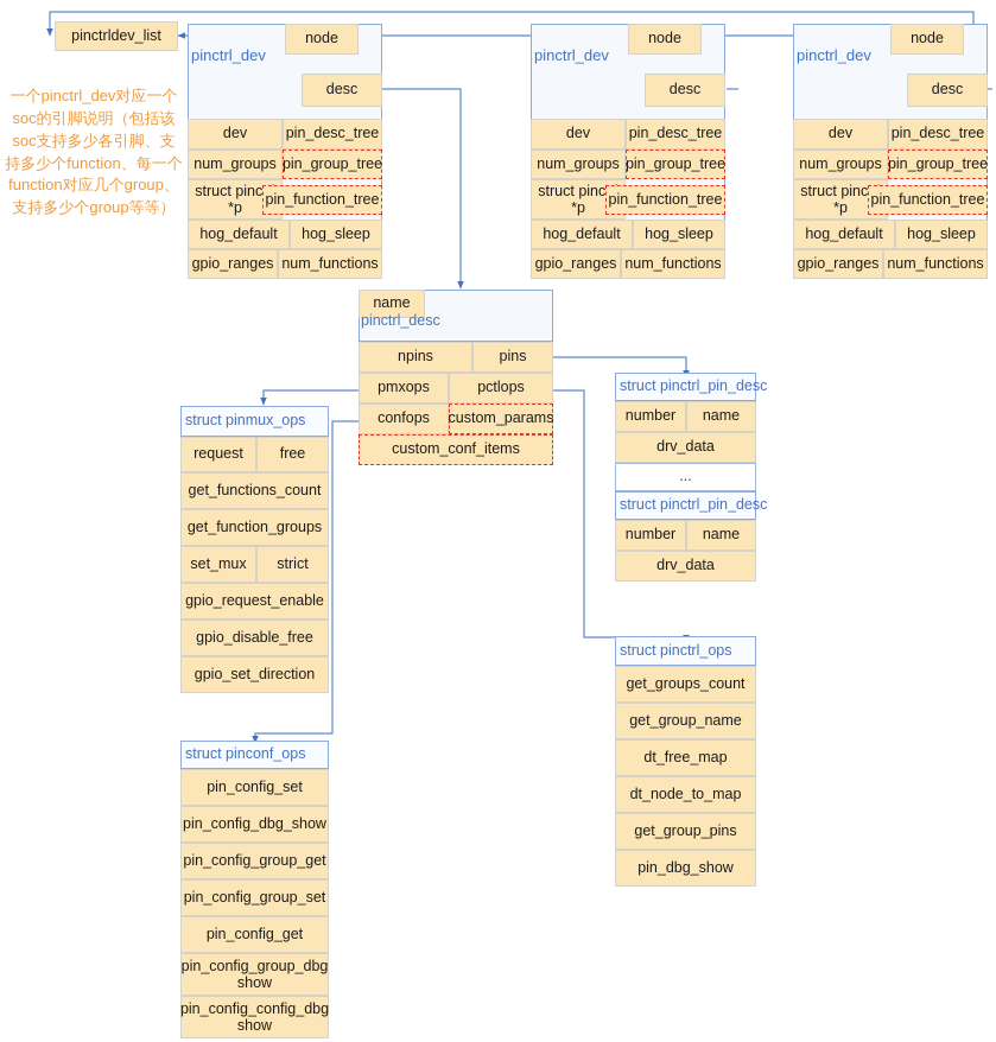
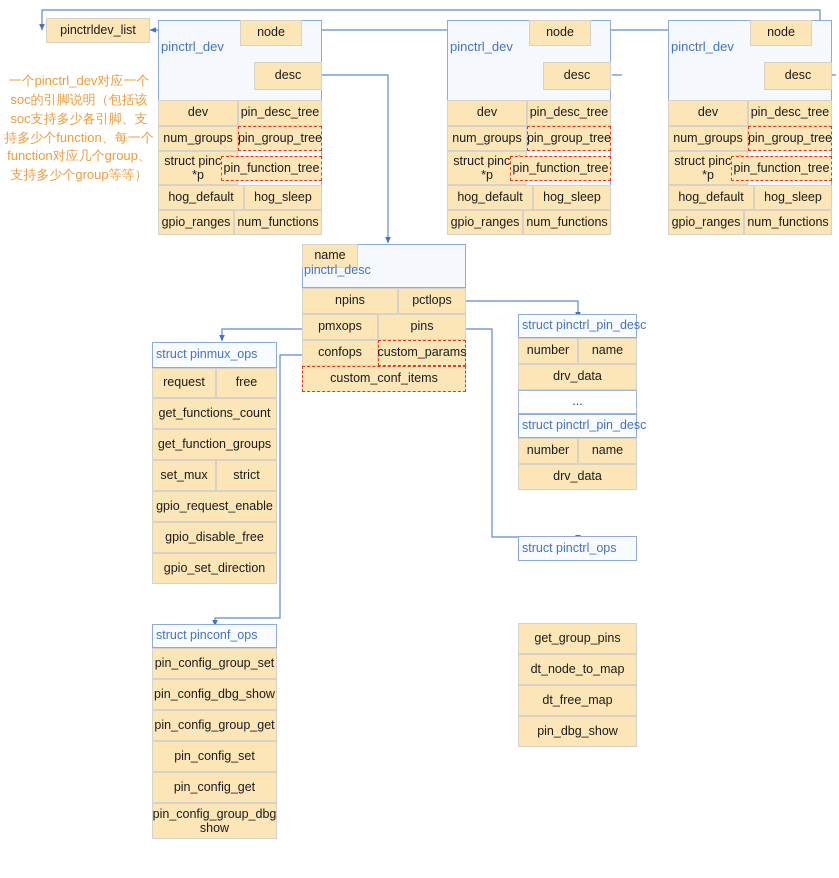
  一个pinctrl_dev对应一个soc的引脚说明（包括该soc支持多少各引脚、支持多少个function、每一个function对应几个group、支持多少个group等等）
  pinctrldev_list
  pinctrl_dev
  node
  desc
  dev
  pin_desc_tree
  num_groups
  pin_group_tree
  struct pinc *p
  pin_function_tree
  hog_default
  hog_sleep
  gpio_ranges
  num_functions
  pinctrl_dev
  node
  desc
  dev
  pin_desc_tree
  num_groups
  pin_group_tree
  struct pinc *p
  pin_function_tree
  hog_default
  hog_sleep
  gpio_ranges
  num_functions
  pinctrl_dev
  node
  desc
  dev
  pin_desc_tree
  num_groups
  pin_group_tree
  struct pinc *p
  pin_function_tree
  hog_default
  hog_sleep
  gpio_ranges
  num_functions
  name
  pinctrl_desc
  npins
- pins
+ pctlops
  pmxops
- pctlops
+ pins
  confops
  custom_params
  custom_conf_items
  struct pinmux_ops
  request
  free
  get_functions_count
  get_function_groups
  set_mux
  strict
  gpio_request_enable
  gpio_disable_free
  gpio_set_direction
  struct pinconf_ops
- pin_config_set
+ pin_config_group_set
  pin_config_dbg_show
  pin_config_group_get
- pin_config_group_set
+ pin_config_set
  pin_config_get
  pin_config_group_dbg show
- pin_config_config_dbg show
  struct pinctrl_ops
- get_groups_count
- get_group_name
- dt_free_map
+ get_group_pins
  dt_node_to_map
- get_group_pins
+ dt_free_map
  pin_dbg_show
  struct pinctrl_pin_desc
  number
  name
  drv_data
  ...
  struct pinctrl_pin_desc
  number
  name
  drv_data
